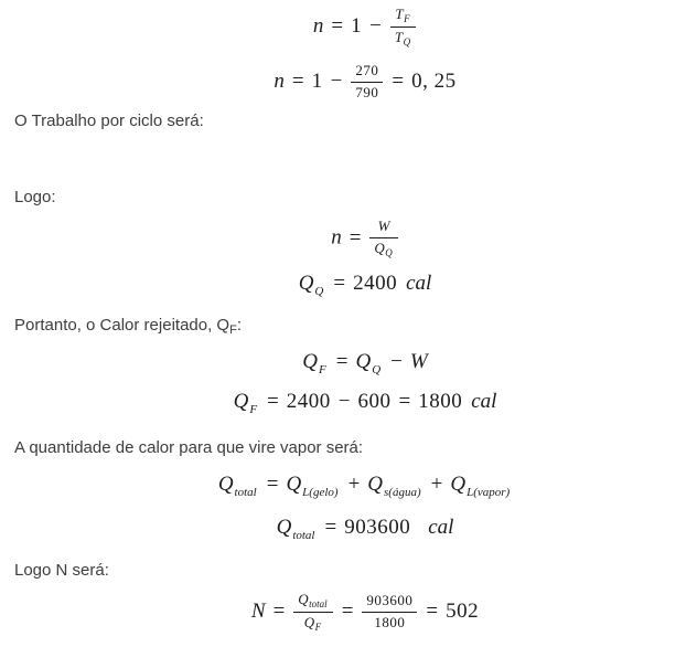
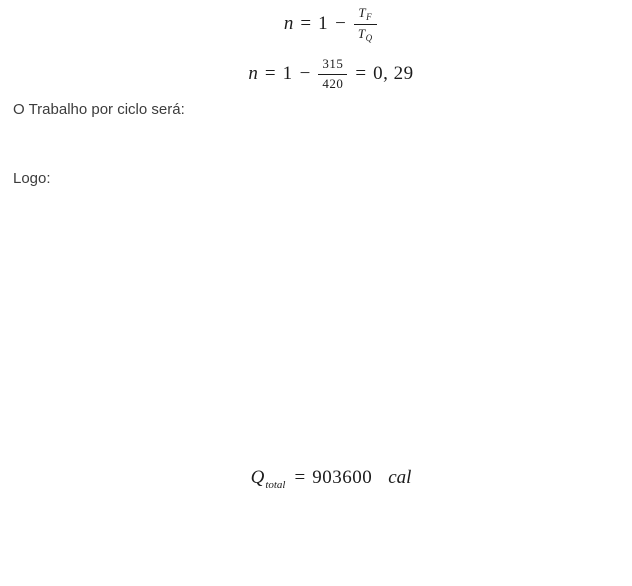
  n = 1 −
  TF
  TQ
  n = 1 −
- 270
+ 315
- 790
+ 420
- = 0, 25
+ = 0, 29
  O Trabalho por ciclo será:
  Logo:
- n =
- W
- QQ
- QQ= 2400 cal
- Portanto, o Calor rejeitado, QF:
- QF= QQ− W
- QF= 2400 − 600 = 1800 cal
- A quantidade de calor para que vire vapor será:
- Qtotal= QL(gelo)+ Qs(água)+ QL(vapor)
  Qtotal= 903600 cal
- Logo N será:
- N =
- Qtotal
- QF
- =
- 903600
- 1800
- = 502
